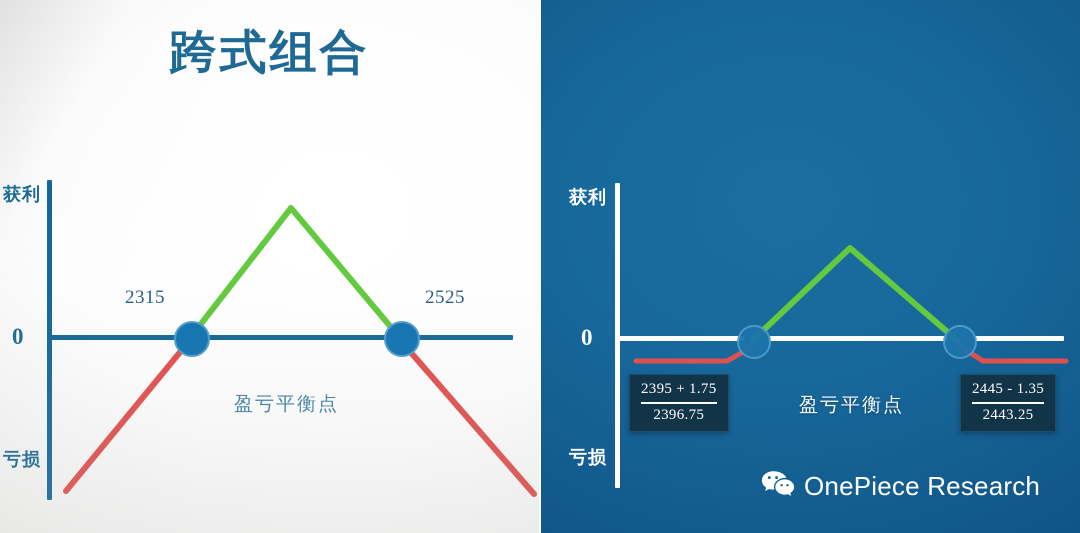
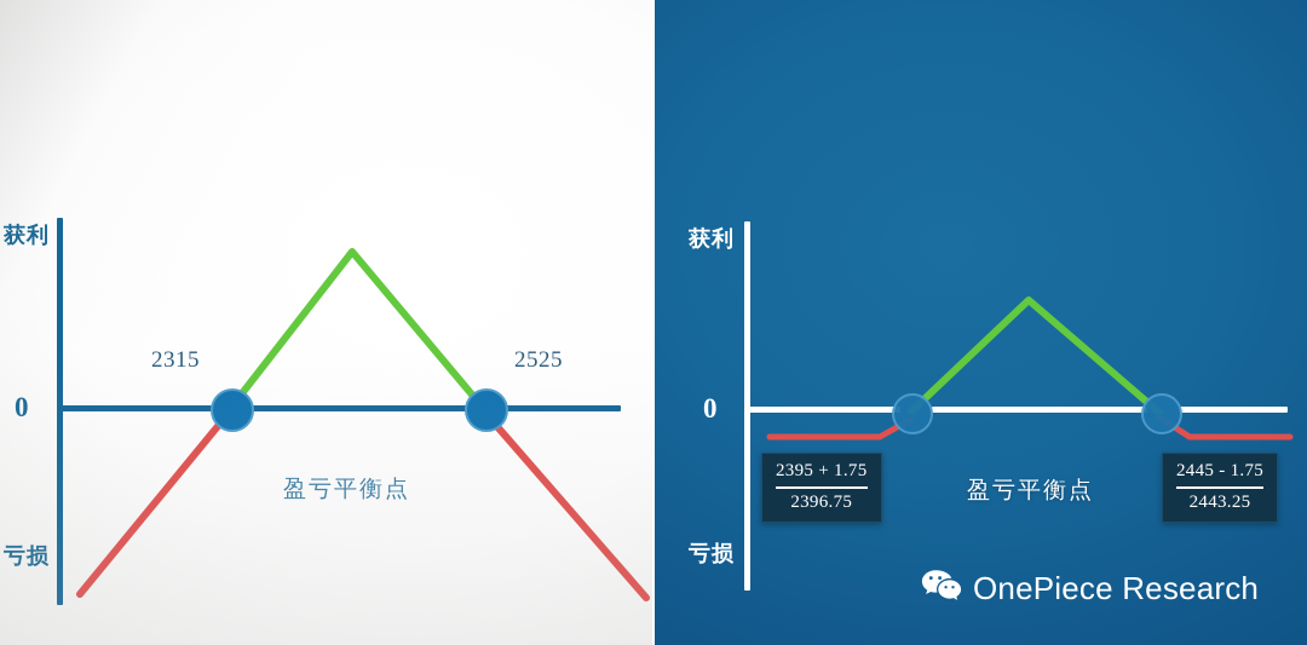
- 跨式组合
  获利
  获利
  亏损
  0
  2395 + 1.75
  2396.75
- 2445 - 1.35
+ 2445 - 1.75
  2443.25
  盈亏平衡点
  OnePiece Research
